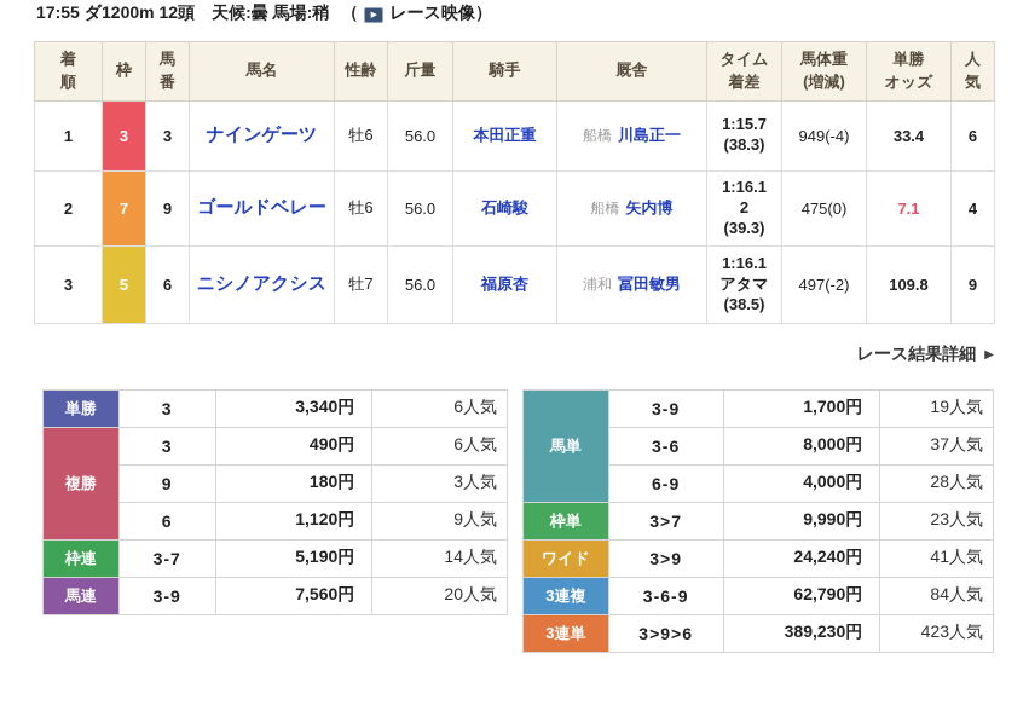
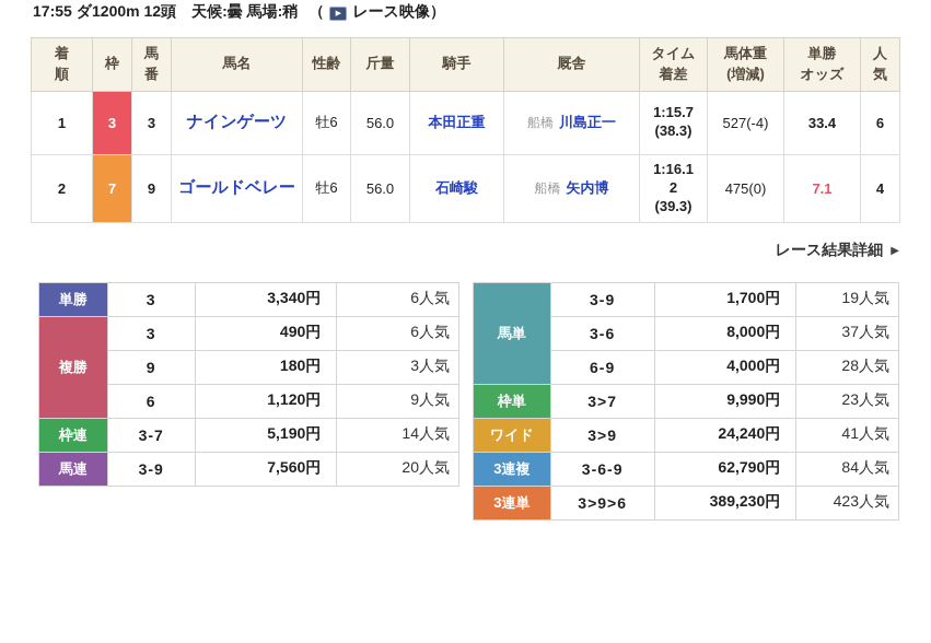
  17:55 ダ1200m 12頭 天候:曇 馬場:稍 （ レース映像）
  着順	枠	馬番	馬名	性齢	斤量	騎手	厩舎	タイム着差	馬体重(増減)	単勝オッズ	人気
- 1	3	3	ナインゲーツ	牡6	56.0	本田正重	船橋 川島正一	1:15.7(38.3)	949(-4)	33.4	6
+ 1	3	3	ナインゲーツ	牡6	56.0	本田正重	船橋 川島正一	1:15.7(38.3)	527(-4)	33.4	6
  2	7	9	ゴールドベレー	牡6	56.0	石崎駿	船橋 矢内博	1:16.12(39.3)	475(0)	7.1	4
- 3	5	6	ニシノアクシス	牡7	56.0	福原杏	浦和 冨田敏男	1:16.1アタマ(38.5)	497(-2)	109.8	9
  レース結果詳細 ▶
  単勝	3	3,340円	6人気
  複勝	3	490円	6人気
  9	180円	3人気
  6	1,120円	9人気
  枠連	3-7	5,190円	14人気
  馬連	3-9	7,560円	20人気
  馬単	3-9	1,700円	19人気
  3-6	8,000円	37人気
  6-9	4,000円	28人気
  枠単	3>7	9,990円	23人気
  ワイド	3>9	24,240円	41人気
  3連複	3-6-9	62,790円	84人気
  3連単	3>9>6	389,230円	423人気
